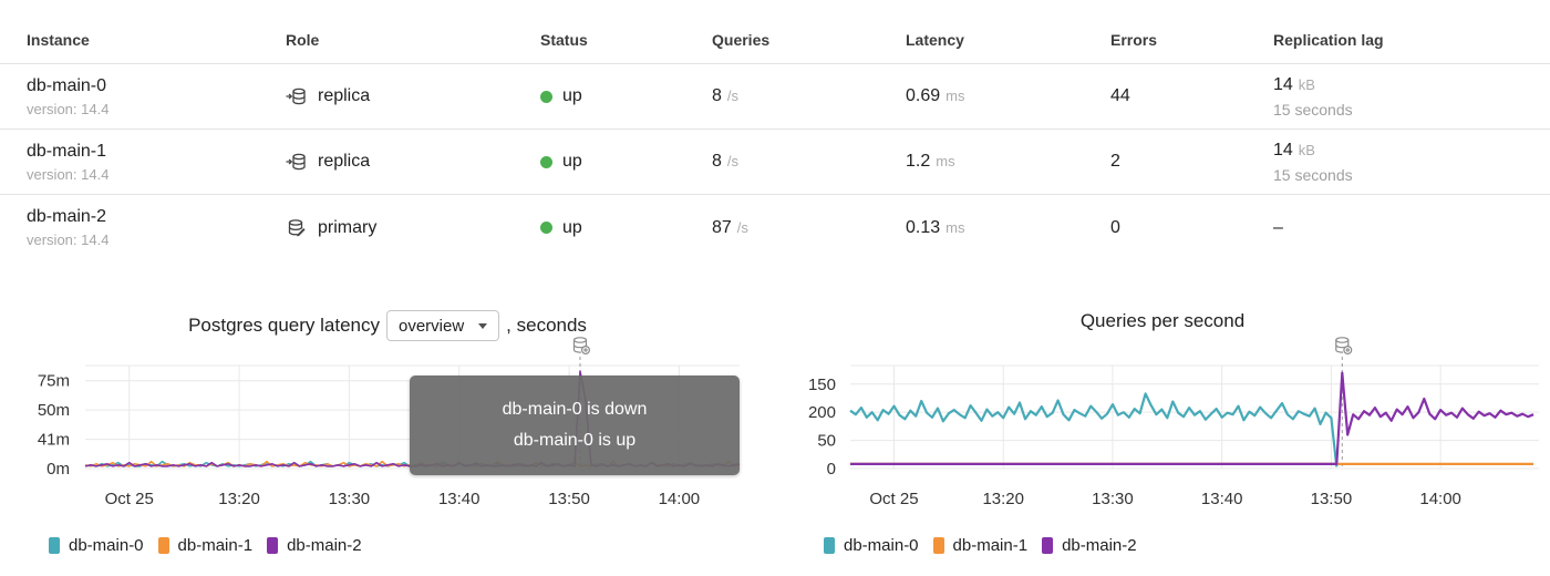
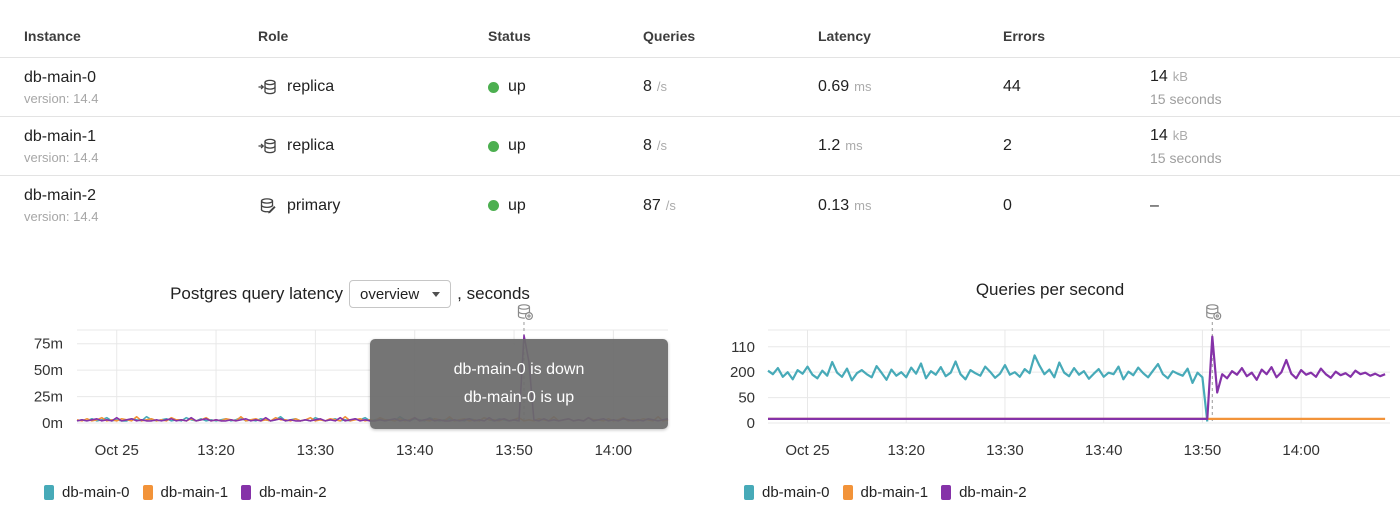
  Instance
  Role
  Status
  Queries
  Latency
  Errors
- Replication lag
  db-main-0
  version: 14.4
  replica
  up
  8
  /s
  0.69
  ms
  44
  14
  kB
  15 seconds
  db-main-1
  version: 14.4
  replica
  up
  8
  /s
  1.2
  ms
  2
  14
  kB
  15 seconds
  db-main-2
  version: 14.4
  primary
  up
  87
  /s
  0.13
  ms
  0
  –
  Postgres query latency
  overview
  , seconds
  Queries per second
  0m
- 41m
+ 25m
  50m
  75m
  Oct 25
  13:20
  13:30
  13:40
  13:50
  14:00
  0
  50
  200
- 150
+ 110
  Oct 25
  13:20
  13:30
  13:40
  13:50
  14:00
  db-main-0 is down
  db-main-0 is up
  db-main-0
  db-main-1
  db-main-2
  db-main-0
  db-main-1
  db-main-2
